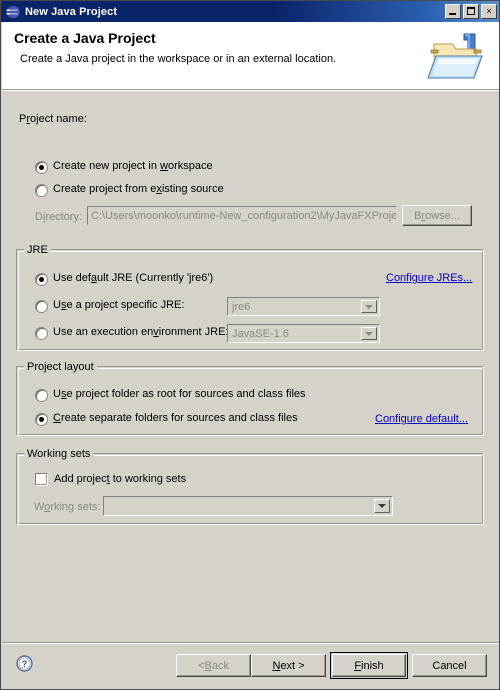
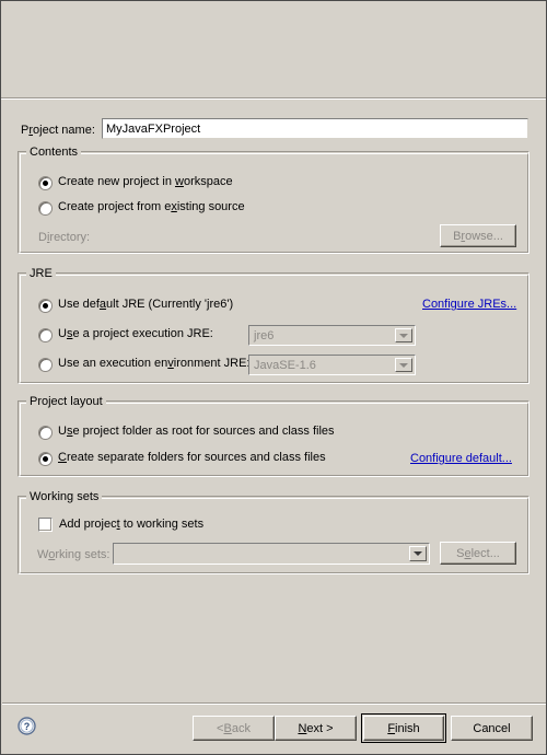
- New Java Project
- ×
- Create a Java Project
- Create a Java project in the workspace or in an external location.
  Project name:
+ MyJavaFXProject
+ Contents
  Create new project in workspace
  Create project from existing source
  Directory:
- C:\Users\moonko\runtime-New_configuration2\MyJavaFXProje
  B
  r
  owse...
  JRE
  Use default JRE (Currently 'jre6')
  Configure JREs...
- Use a project specific JRE:
+ Use a project execution JRE:
  jre6
  Use an execution environment JRE
  JavaSE-1.6
  Project layout
  Use project folder as root for sources and class files
  Create separate folders for sources and class files
  Configure default...
  Working sets
  Add project to working sets
  Working sets:
+ S
+ e
+ lect...
  ?
  <
  B
  ack
  N
  ext >
  F
  inish
  Cancel
